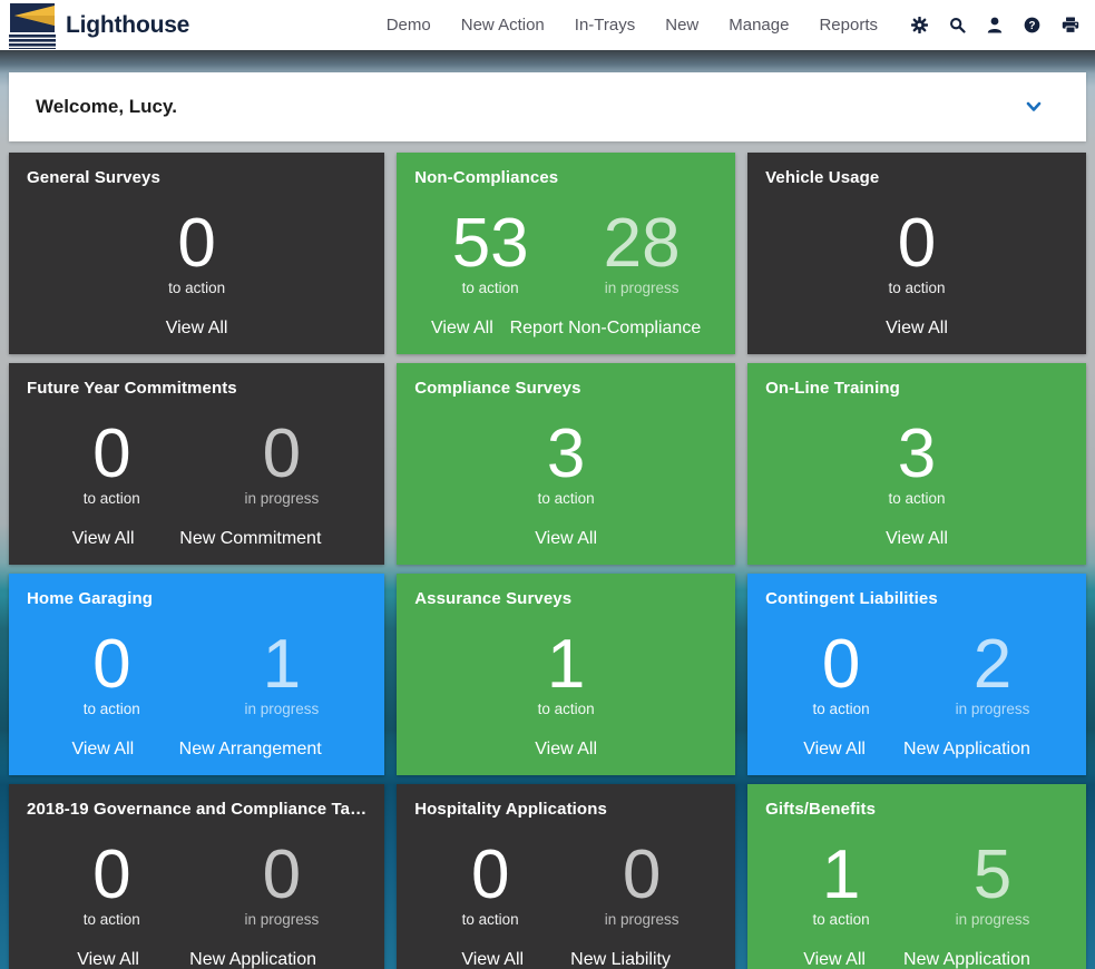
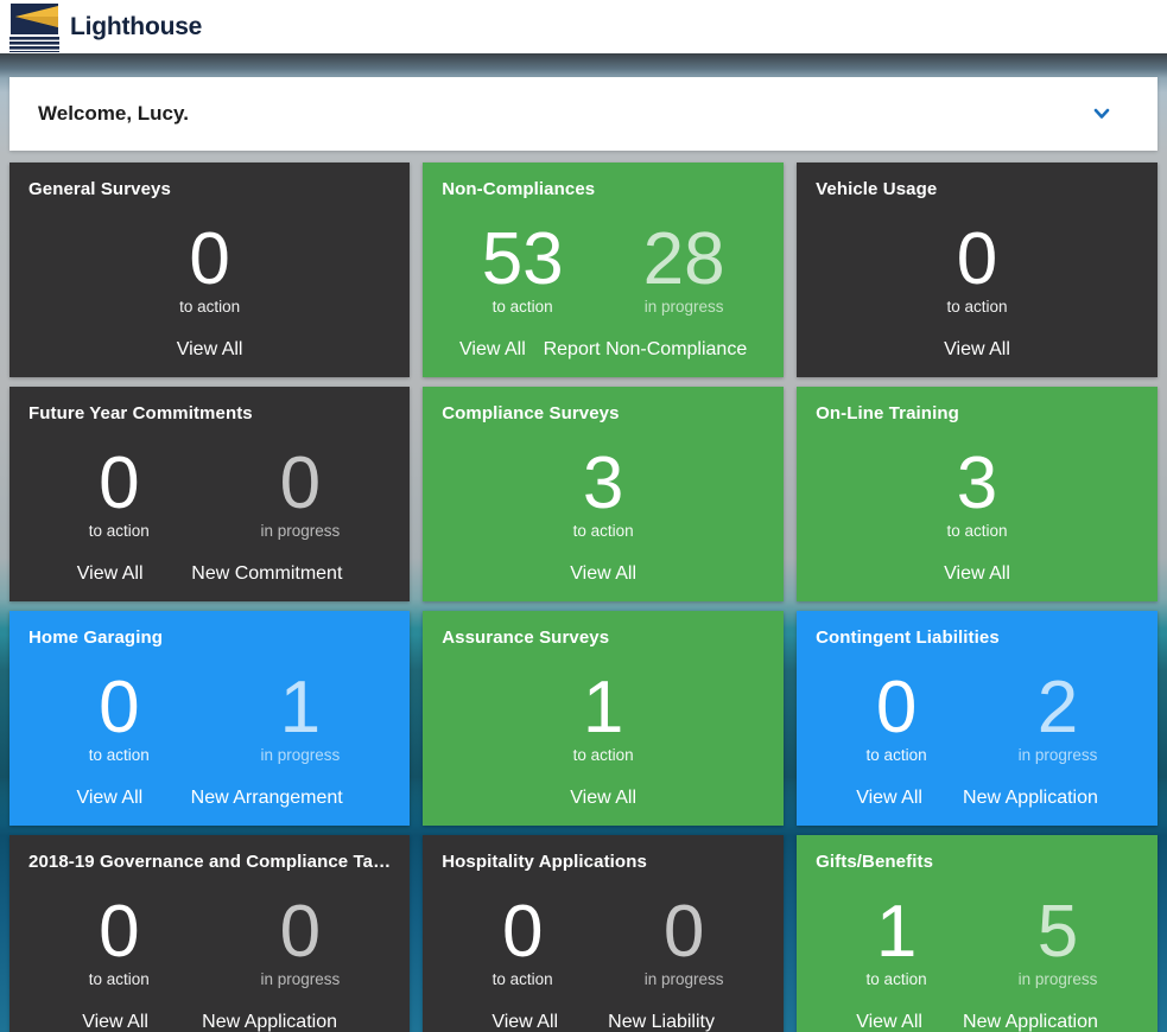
  Lighthouse
- Demo
- New Action
- In-Trays
- New
- Manage
- Reports
- ?
  Welcome, Lucy.
  General Surveys
  0
  to action
  View All
  Non-Compliances
  53
  to action
  28
  in progress
  View All
  Report Non-Compliance
  Vehicle Usage
  0
  to action
  View All
  Future Year Commitments
  0
  to action
  0
  in progress
  View All
  New Commitment
  Compliance Surveys
  3
  to action
  View All
  On-Line Training
  3
  to action
  View All
  Home Garaging
  0
  to action
  1
  in progress
  View All
  New Arrangement
  Assurance Surveys
  1
  to action
  View All
  Contingent Liabilities
  0
  to action
  2
  in progress
  View All
  New Application
  2018-19 Governance and Compliance Ta…
  0
  to action
  0
  in progress
  View All
  New Application
  Hospitality Applications
  0
  to action
  0
  in progress
  View All
  New Liability
  Gifts/Benefits
  1
  to action
  5
  in progress
  View All
  New Application
